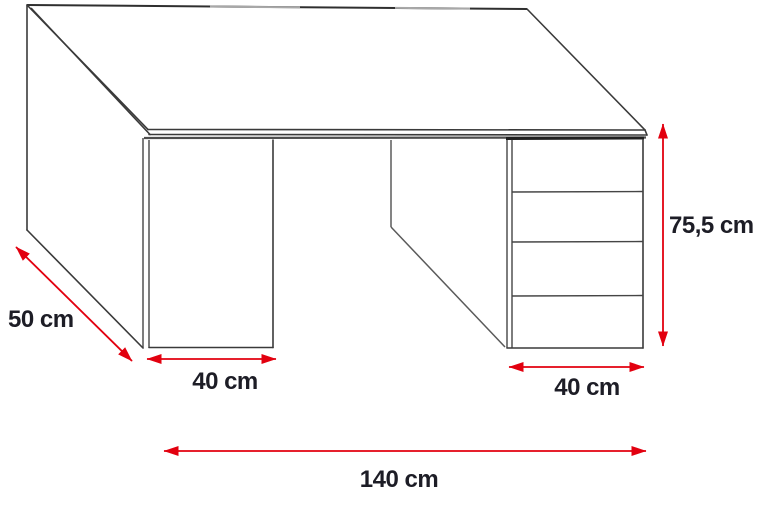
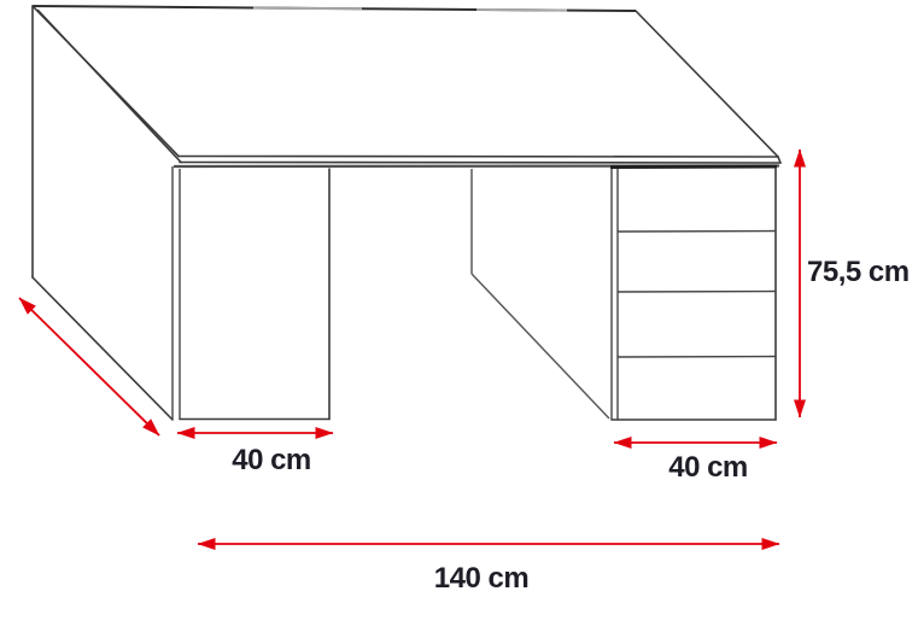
- 50 cm
  40 cm
  40 cm
  140 cm
  75,5 cm
